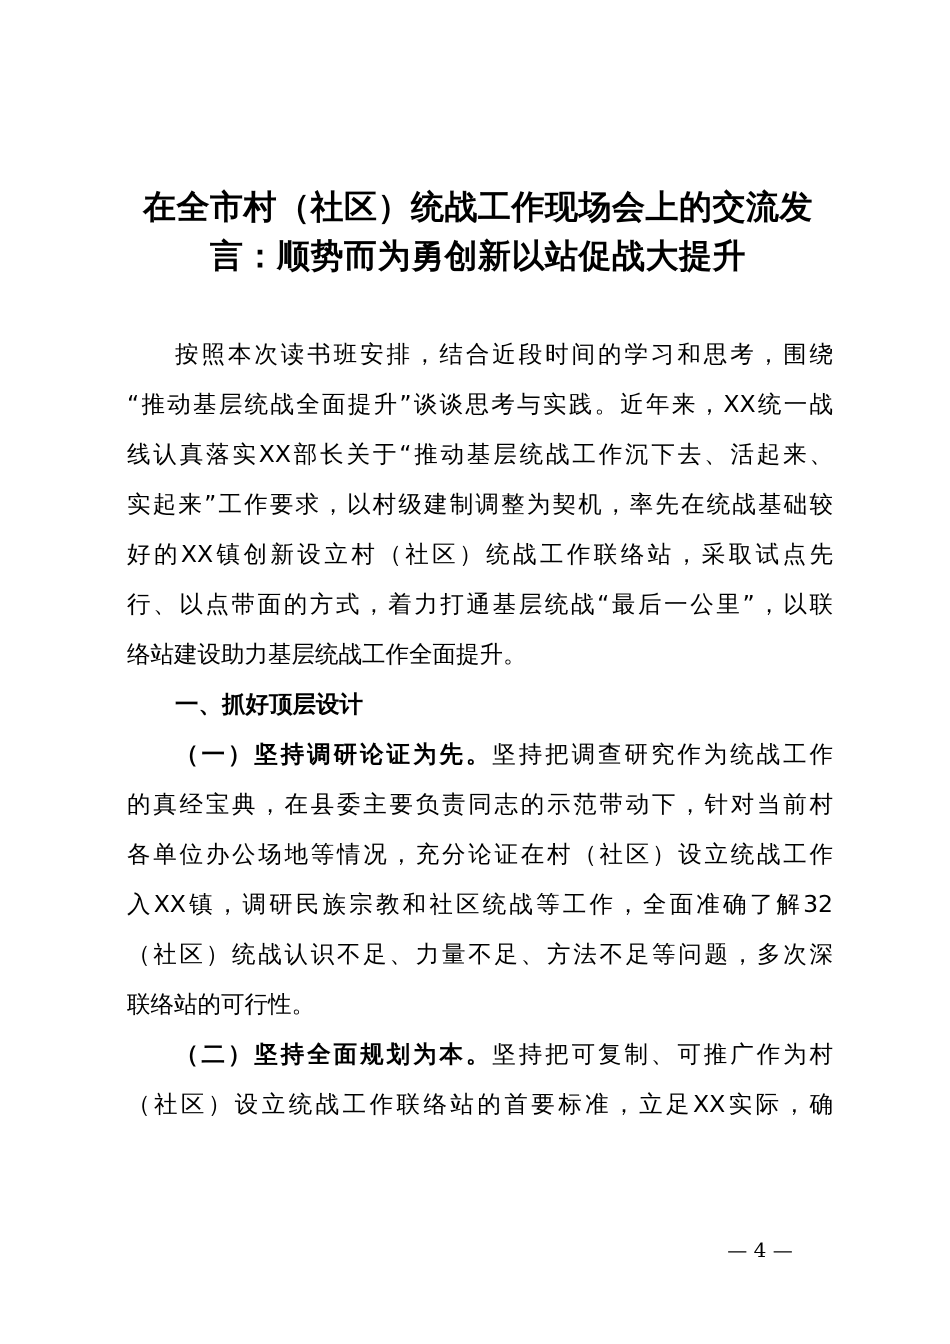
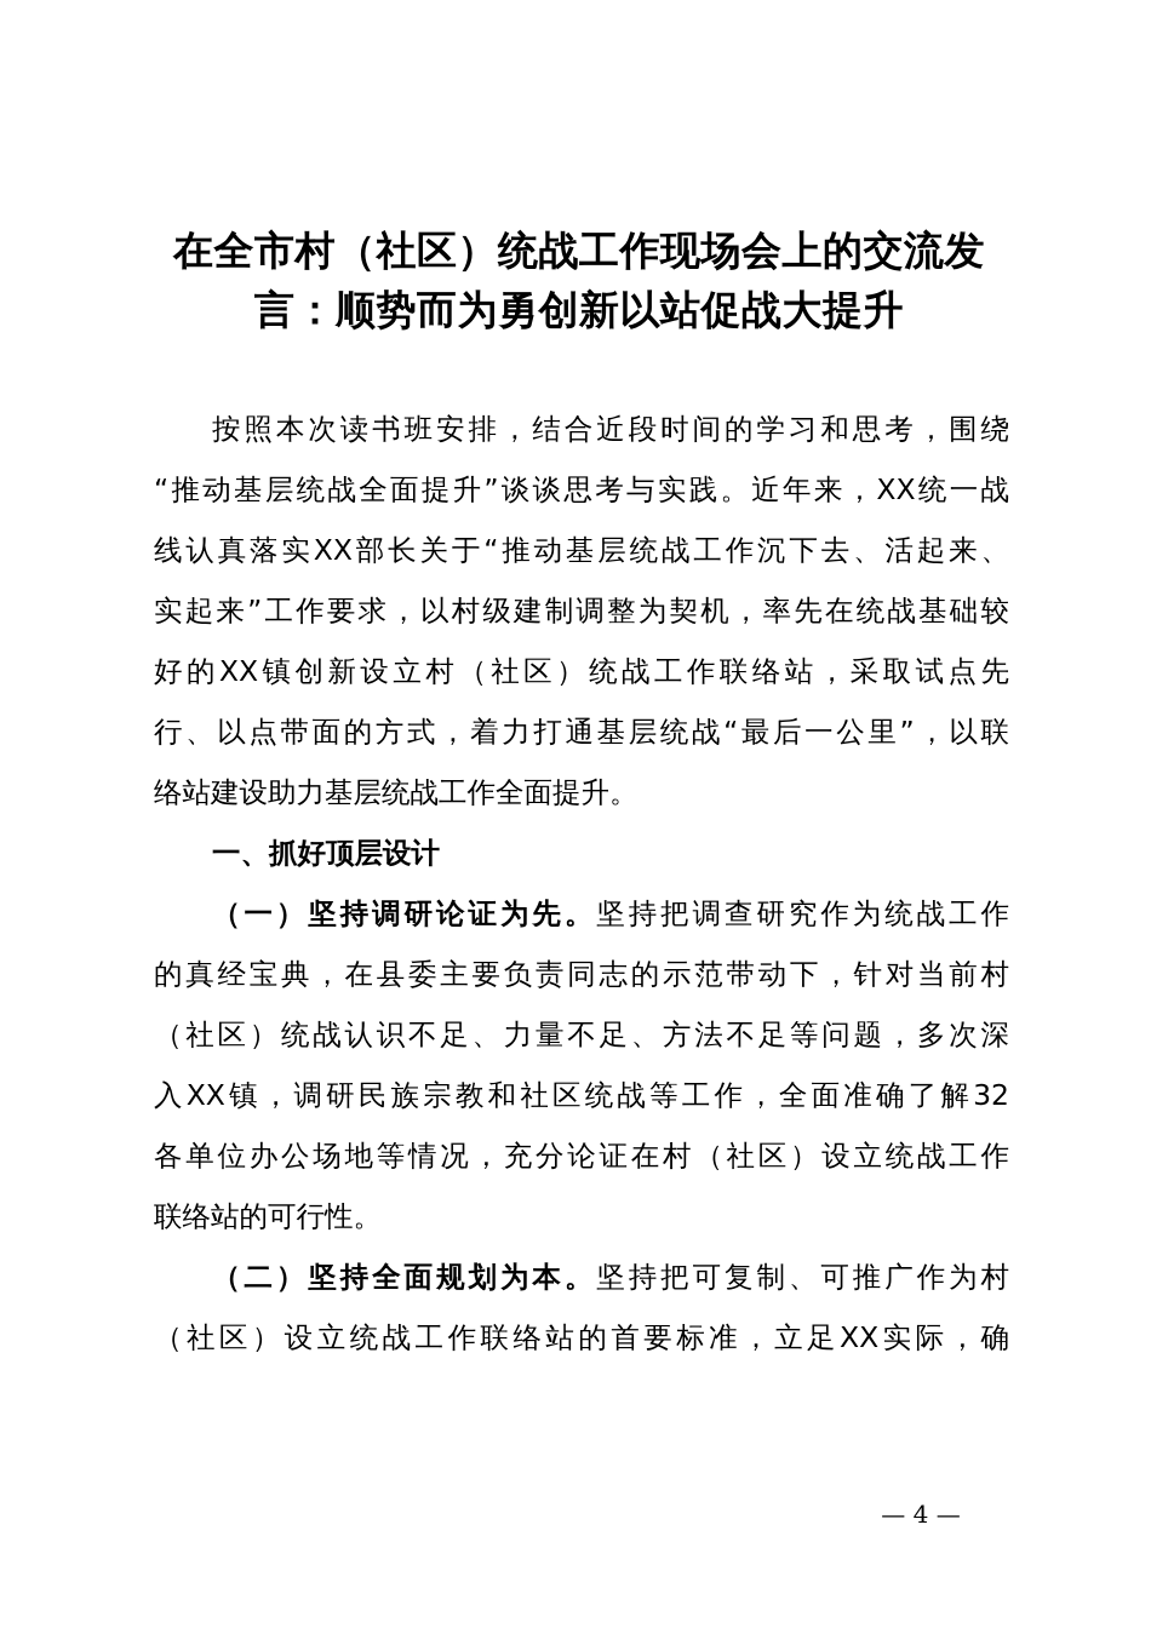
  在全市村（社区）统战工作现场会上的交流发
  言：顺势而为勇创新以站促战大提升
  按照本次读书班安排，结合近段时间的学习和思考，围绕
  “推动基层统战全面提升”谈谈思考与实践。近年来，XX统一战
  线认真落实XX部长关于“推动基层统战工作沉下去、活起来、
  实起来”工作要求，以村级建制调整为契机，率先在统战基础较
  好的XX镇创新设立村（社区）统战工作联络站，采取试点先
  行、以点带面的方式，着力打通基层统战“最后一公里”，以联
  络站建设助力基层统战工作全面提升。
  一、抓好顶层设计
  （一）坚持调研论证为先。坚持把调查研究作为统战工作
  的真经宝典，在县委主要负责同志的示范带动下，针对当前村
- 各单位办公场地等情况，充分论证在村（社区）设立统战工作
+ （社区）统战认识不足、力量不足、方法不足等问题，多次深
  入XX镇，调研民族宗教和社区统战等工作，全面准确了解32
- （社区）统战认识不足、力量不足、方法不足等问题，多次深
+ 各单位办公场地等情况，充分论证在村（社区）设立统战工作
  联络站的可行性。
  （二）坚持全面规划为本。坚持把可复制、可推广作为村
  （社区）设立统战工作联络站的首要标准，立足XX实际，确
  — 4 —
